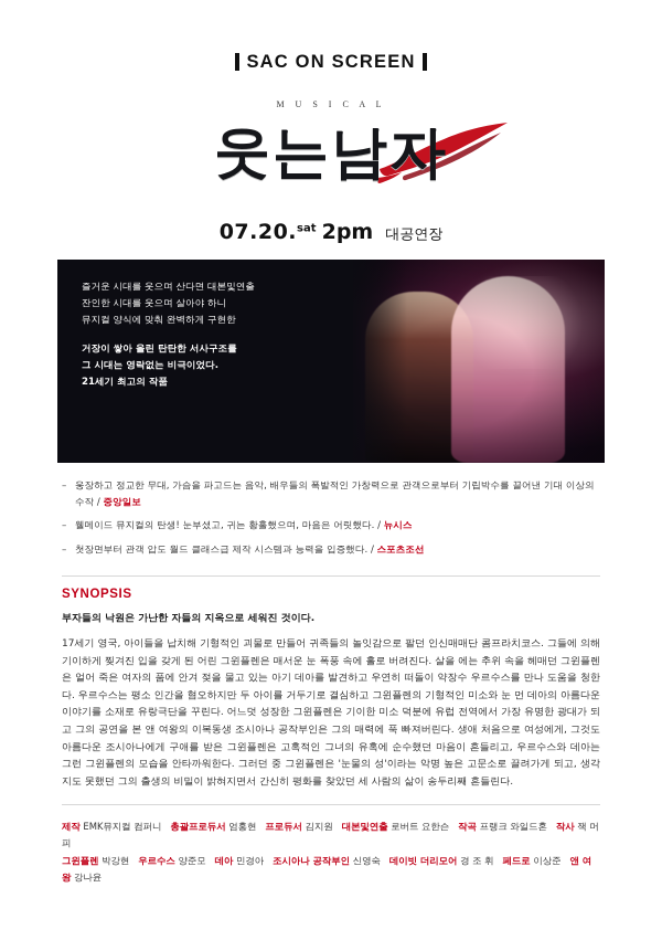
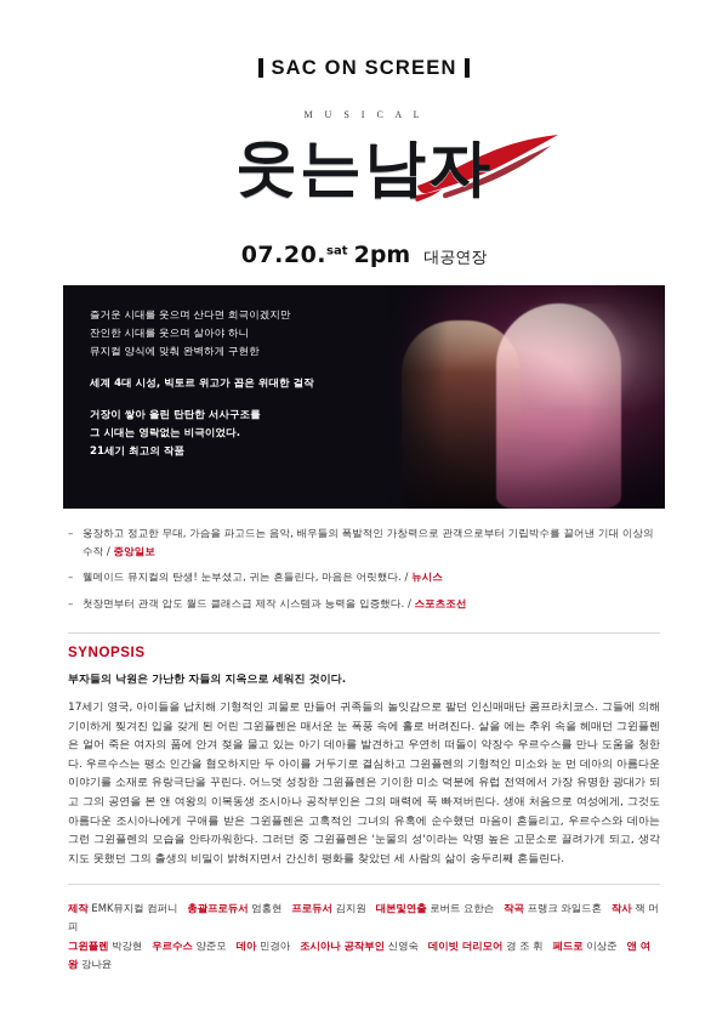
  SAC ON SCREEN
  M U S I C A L
  웃는남자
  07.20.sat 2pm 대공연장
- 즐거운 시대를 웃으며 산다면 대본및연출
+ 즐거운 시대를 웃으며 산다면 희극이겠지만
  잔인한 시대를 웃으며 살아야 하니
  뮤지컬 양식에 맞춰 완벽하게 구현한
+ 세계 4대 시성, 빅토르 위고가 꼽은 위대한 걸작
  거장이 쌓아 올린 탄탄한 서사구조를
  그 시대는 영락없는 비극이었다.
  21세기 최고의 작품
  –
  웅장하고 정교한 무대, 가슴을 파고드는 음악, 배우들의 폭발적인 가창력으로 관객으로부터 기립박수를 끌어낸 기대 이상의 수작 / 중앙일보
  –
- 웰메이드 뮤지컬의 탄생! 눈부셨고, 귀는 황홀했으며, 마음은 어릿했다. / 뉴시스
+ 웰메이드 뮤지컬의 탄생! 눈부셨고, 귀는 흔들린다, 마음은 어릿했다. / 뉴시스
  –
  첫장면부터 관객 압도 월드 클래스급 제작 시스템과 능력을 입증했다. / 스포츠조선
  SYNOPSIS
  부자들의 낙원은 가난한 자들의 지옥으로 세워진 것이다.
  17세기 영국, 아이들을 납치해 기형적인 괴물로 만들어 귀족들의 놀잇감으로 팔던 인신매매단 콤프라치코스. 그들에 의해 기이하게 찢겨진 입을 갖게 된 어린 그윈플렌은 매서운 눈 폭풍 속에 홀로 버려진다. 살을 에는 추위 속을 헤매던 그윈플렌은 얼어 죽은 여자의 품에 안겨 젖을 물고 있는 아기 데아를 발견하고 우연히 떠돌이 약장수 우르수스를 만나 도움을 청한다. 우르수스는 평소 인간을 혐오하지만 두 아이를 거두기로 결심하고 그윈플렌의 기형적인 미소와 눈 먼 데아의 아름다운 이야기를 소재로 유랑극단을 꾸린다. 어느덧 성장한 그윈플렌은 기이한 미소 덕분에 유럽 전역에서 가장 유명한 광대가 되고 그의 공연을 본 앤 여왕의 이복동생 조시아나 공작부인은 그의 매력에 푹 빠져버린다. 생애 처음으로 여성에게, 그것도 아름다운 조시아나에게 구애를 받은 그윈플렌은 고혹적인 그녀의 유혹에 순수했던 마음이 흔들리고, 우르수스와 데아는 그런 그윈플렌의 모습을 안타까워한다. 그러던 중 그윈플렌은 '눈물의 성'이라는 악명 높은 고문소로 끌려가게 되고, 생각지도 못했던 그의 출생의 비밀이 밝혀지면서 간신히 평화를 찾았던 세 사람의 삶이 송두리째 흔들린다.
  제작 EMK뮤지컬 컴퍼니 총괄프로듀서 엄홍현 프로듀서 김지원 대본및연출 로버트 요한슨 작곡 프랭크 와일드혼 작사 잭 머피
  그윈플렌 박강현 우르수스 양준모 데아 민경아 조시아나 공작부인 신영숙 데이빗 더리모어 경 조 휘 페드로 이상준 앤 여왕 강나윤
